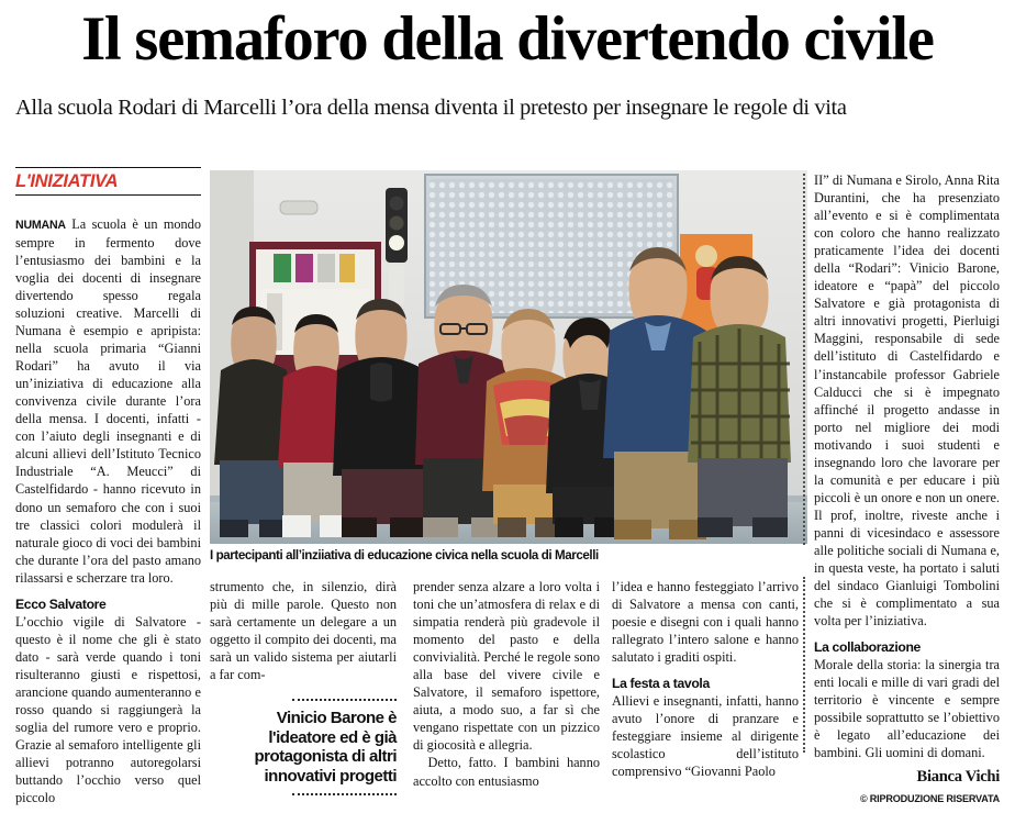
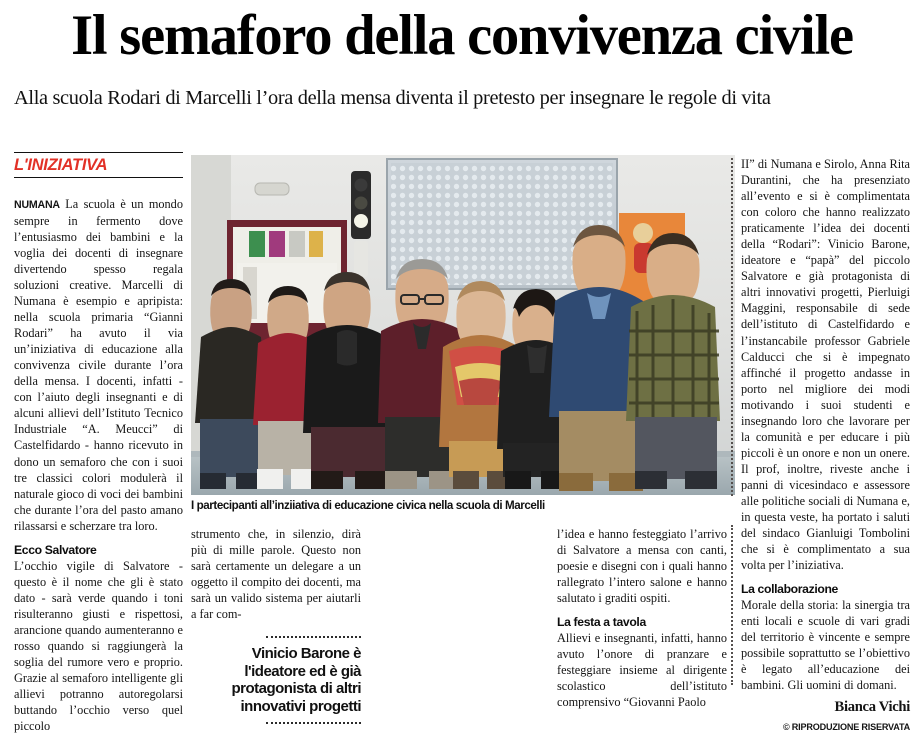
- Il semaforo della divertendo civile
+ Il semaforo della convivenza civile
  Alla scuola Rodari di Marcelli l’ora della mensa diventa il pretesto per insegnare le regole di vita
  L'INIZIATIVA
  NUMANA La scuola è un mondo sempre in fermento dove l’entusiasmo dei bambini e la voglia dei docenti di insegnare divertendo spesso regala soluzioni creative. Marcelli di Numana è esempio e apripista: nella scuola primaria “Gianni Rodari” ha avuto il via un’iniziativa di educazione alla convivenza civile durante l’ora della mensa. I docenti, infatti - con l’aiuto degli insegnanti e di alcuni allievi dell’Istituto Tecnico Industriale “A. Meucci” di Castelfidardo - hanno ricevuto in dono un semaforo che con i suoi tre classici colori modulerà il naturale gioco di voci dei bambini che durante l’ora del pasto amano rilassarsi e scherzare tra loro.
  Ecco Salvatore
  L’occhio vigile di Salvatore - questo è il nome che gli è stato dato - sarà verde quando i toni risulteranno giusti e rispettosi, arancione quando aumenteranno e rosso quando si raggiungerà la soglia del rumore vero e proprio. Grazie al semaforo intelligente gli allievi potranno autoregolarsi buttando l’occhio verso quel piccolo
  I partecipanti all’inziiativa di educazione civica nella scuola di Marcelli
  strumento che, in silenzio, dirà più di mille parole. Questo non sarà certamente un delegare a un oggetto il compito dei docenti, ma sarà un valido sistema per aiutarli a far com-
  Vinicio Barone è l'ideatore ed è già protagonista di altri innovativi progetti
- prender senza alzare a loro volta i toni che un’atmosfera di relax e di simpatia renderà più gradevole il momento del pasto e della convivialità. Perché le regole sono alla base del vivere civile e Salvatore, il semaforo ispettore, aiuta, a modo suo, a far sì che vengano rispettate con un pizzico di giocosità e allegria.
- Detto, fatto. I bambini hanno accolto con entusiasmo
  l’idea e hanno festeggiato l’arrivo di Salvatore a mensa con canti, poesie e disegni con i quali hanno rallegrato l’intero salone e hanno salutato i graditi ospiti.
  La festa a tavola
  Allievi e insegnanti, infatti, hanno avuto l’onore di pranzare e festeggiare insieme al dirigente scolastico dell’istituto comprensivo “Giovanni Paolo
  II” di Numana e Sirolo, Anna Rita Durantini, che ha presenziato all’evento e si è complimentata con coloro che hanno realizzato praticamente l’idea dei docenti della “Rodari”: Vinicio Barone, ideatore e “papà” del piccolo Salvatore e già protagonista di altri innovativi progetti, Pierluigi Maggini, responsabile di sede dell’istituto di Castelfidardo e l’instancabile professor Gabriele Calducci che si è impegnato affinché il progetto andasse in porto nel migliore dei modi motivando i suoi studenti e insegnando loro che lavorare per la comunità e per educare i più piccoli è un onore e non un onere. Il prof, inoltre, riveste anche i panni di vicesindaco e assessore alle politiche sociali di Numana e, in questa veste, ha portato i saluti del sindaco Gianluigi Tombolini che si è complimentato a sua volta per l’iniziativa.
  La collaborazione
- Morale della storia: la sinergia tra enti locali e mille di vari gradi del territorio è vincente e sempre possibile soprattutto se l’obiettivo è legato all’educazione dei bambini. Gli uomini di domani.
+ Morale della storia: la sinergia tra enti locali e scuole di vari gradi del territorio è vincente e sempre possibile soprattutto se l’obiettivo è legato all’educazione dei bambini. Gli uomini di domani.
  Bianca Vichi
  © RIPRODUZIONE RISERVATA
